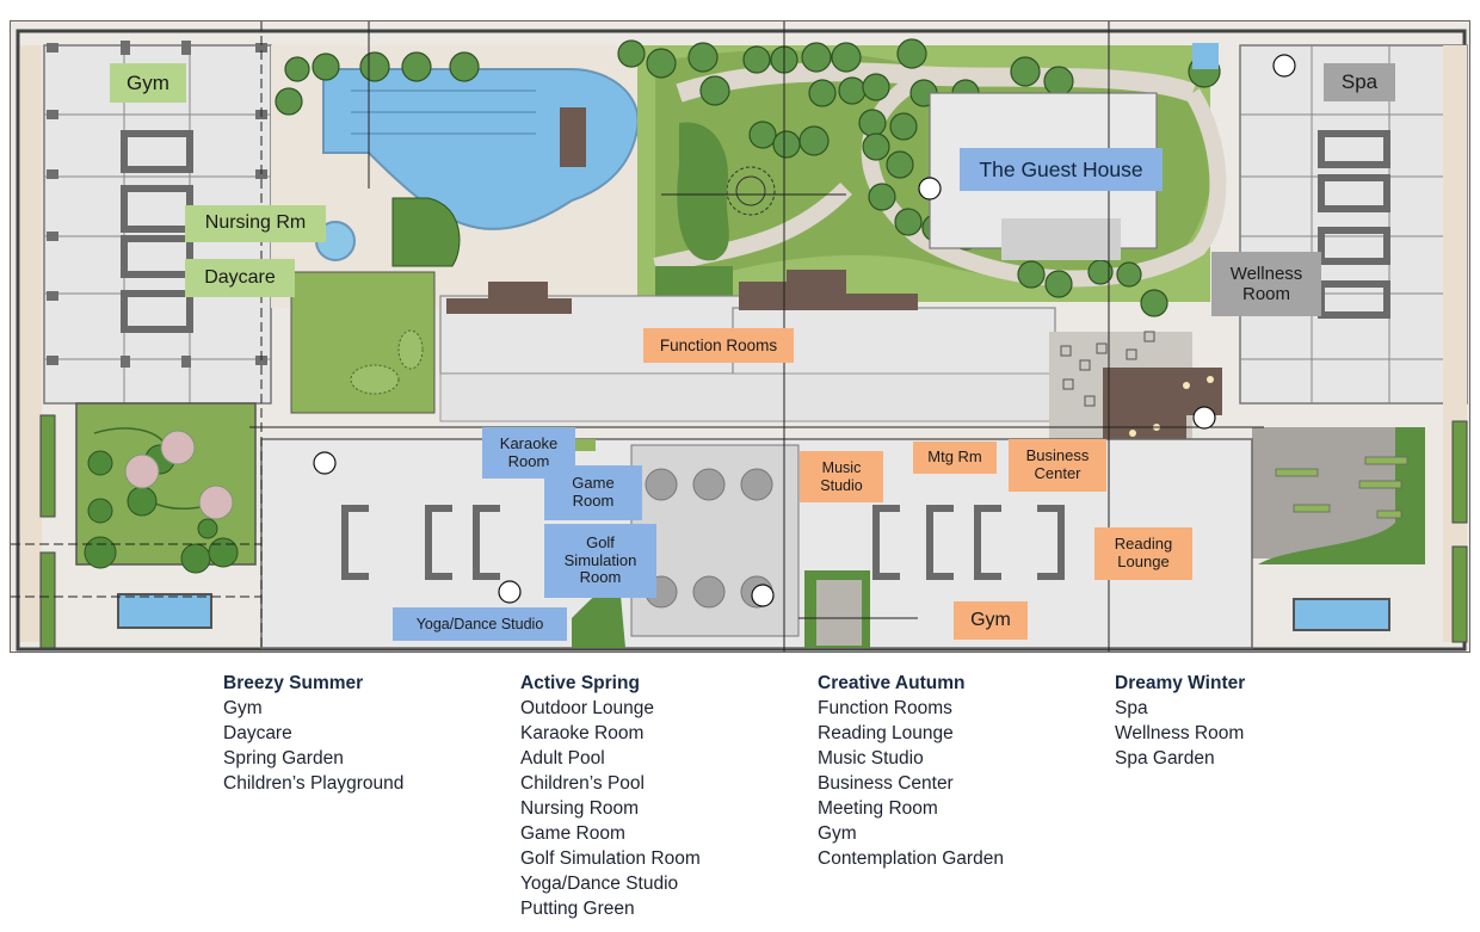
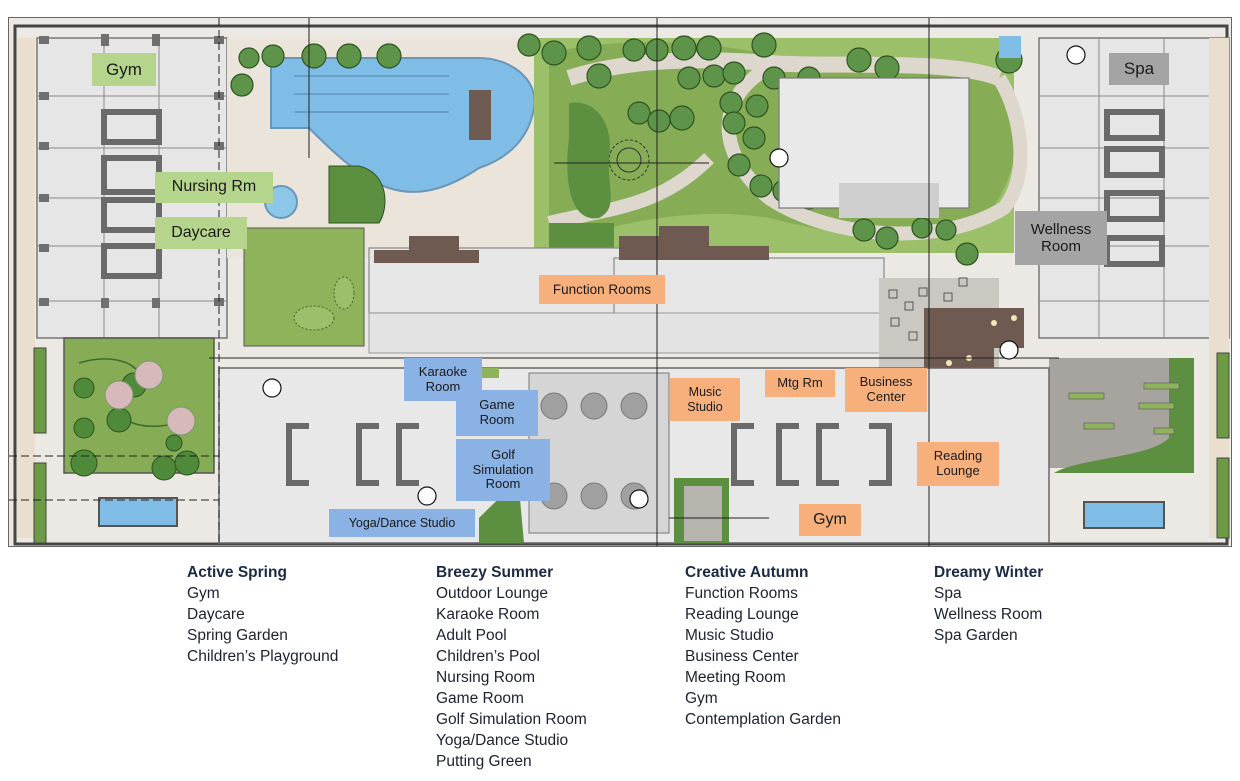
  Gym
  Nursing Rm
  Daycare
  Function Rooms
- The Guest House
  Spa
  Wellness Room
  Karaoke Room
  Game Room
  Golf Simulation Room
  Yoga/Dance Studio
  Music Studio
  Mtg Rm
  Business Center
  Reading Lounge
  Gym
- Breezy Summer
+ Active Spring
  Gym
  Daycare
  Spring Garden
  Children’s Playground
- Active Spring
+ Breezy Summer
  Outdoor Lounge
  Karaoke Room
  Adult Pool
  Children’s Pool
  Nursing Room
  Game Room
  Golf Simulation Room
  Yoga/Dance Studio
  Putting Green
  Creative Autumn
  Function Rooms
  Reading Lounge
  Music Studio
  Business Center
  Meeting Room
  Gym
  Contemplation Garden
  Dreamy Winter
  Spa
  Wellness Room
  Spa Garden
